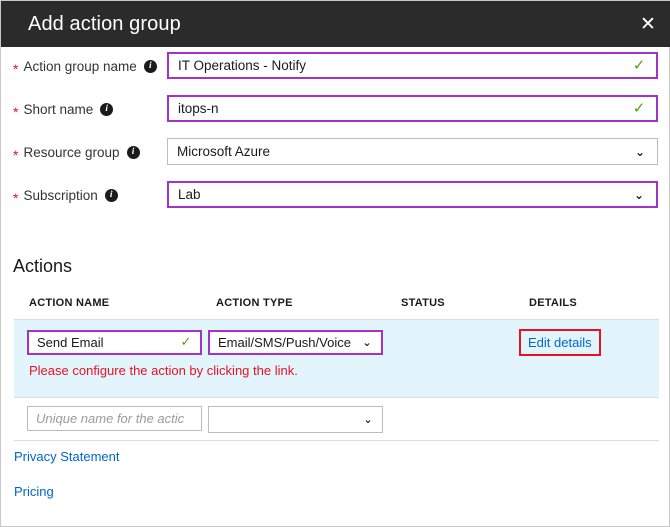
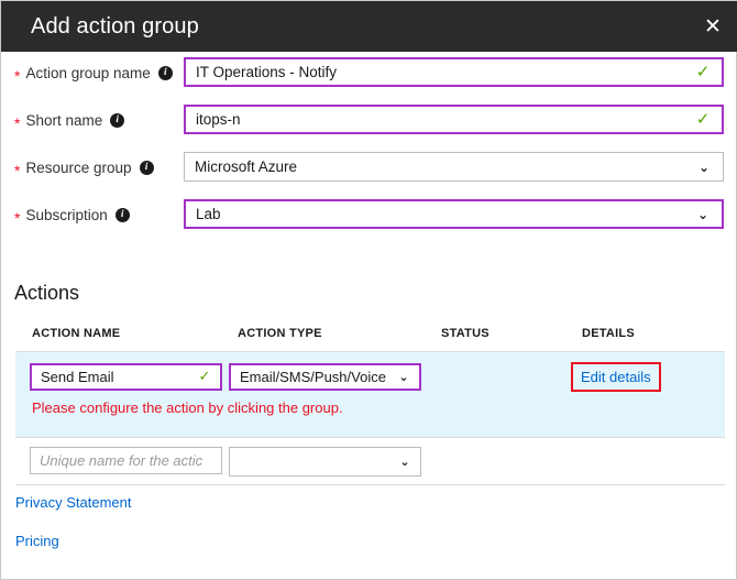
  Add action group
  ✕
  *
  Action group name
  i
  IT Operations - Notify
  ✓
  *
  Short name
  i
  itops-n
  ✓
  *
  Resource group
  i
  Microsoft Azure
  ⌄
  *
  Subscription
  i
  Lab
  ⌄
  Actions
  ACTION NAME
  ACTION TYPE
  STATUS
  DETAILS
  Send Email
  ✓
  Email/SMS/Push/Voice
  ⌄
  Edit details
- Please configure the action by clicking the link.
+ Please configure the action by clicking the group.
  Unique name for the actic
  ⌄
  Privacy Statement
  Pricing
